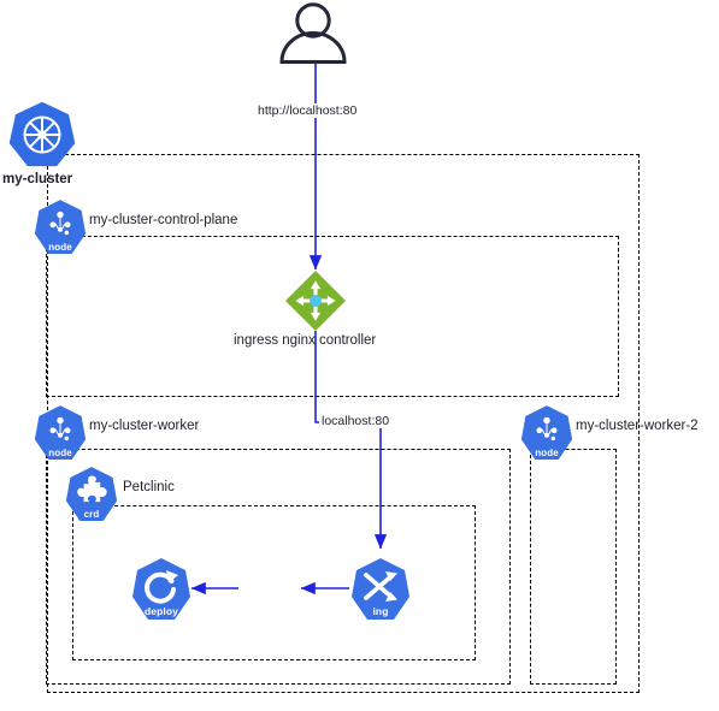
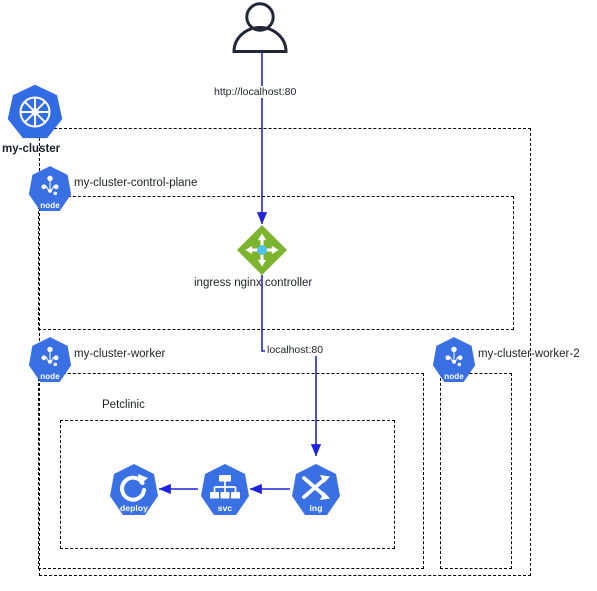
  my-cluster
  node
  my-cluster-control-plane
  ingress nginx controller
  http://localhost:80
  localhost:80
  node
  my-cluster-worker
  node
  my-cluster-worker-2
- crd
  Petclinic
  deploy
+ svc
  ing
